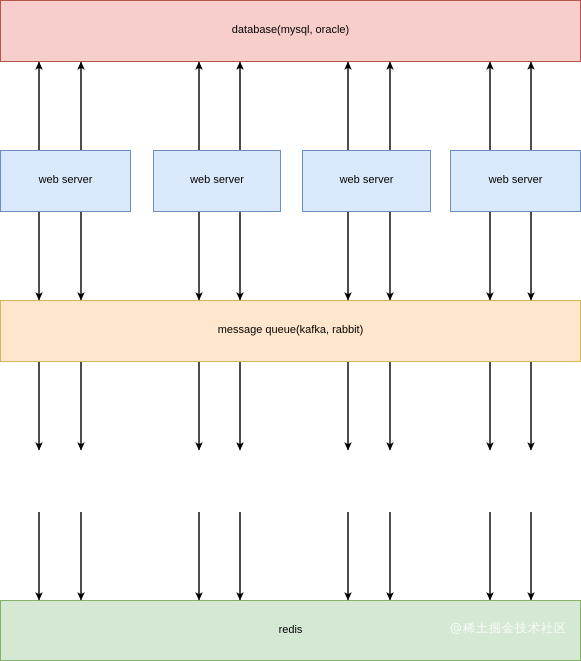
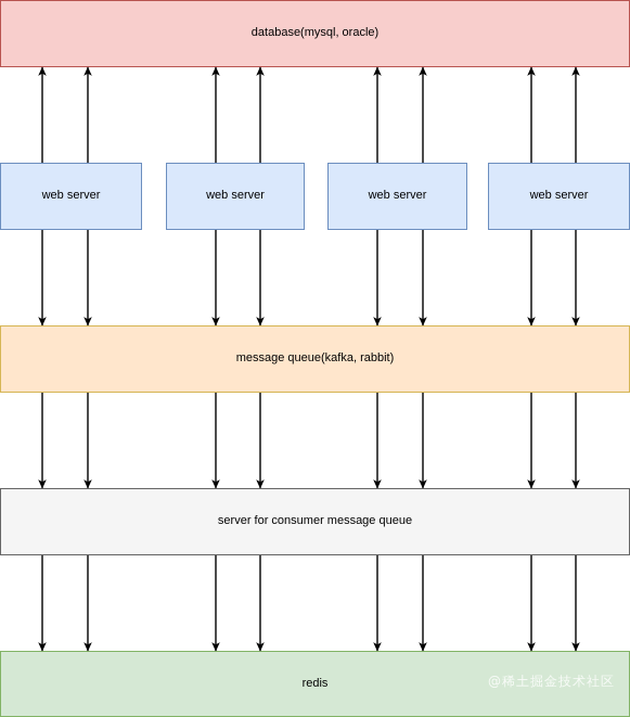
  database(mysql, oracle)
  web server
  web server
  web server
  web server
  message queue(kafka, rabbit)
+ server for consumer message queue
  redis
  @稀土掘金技术社区
